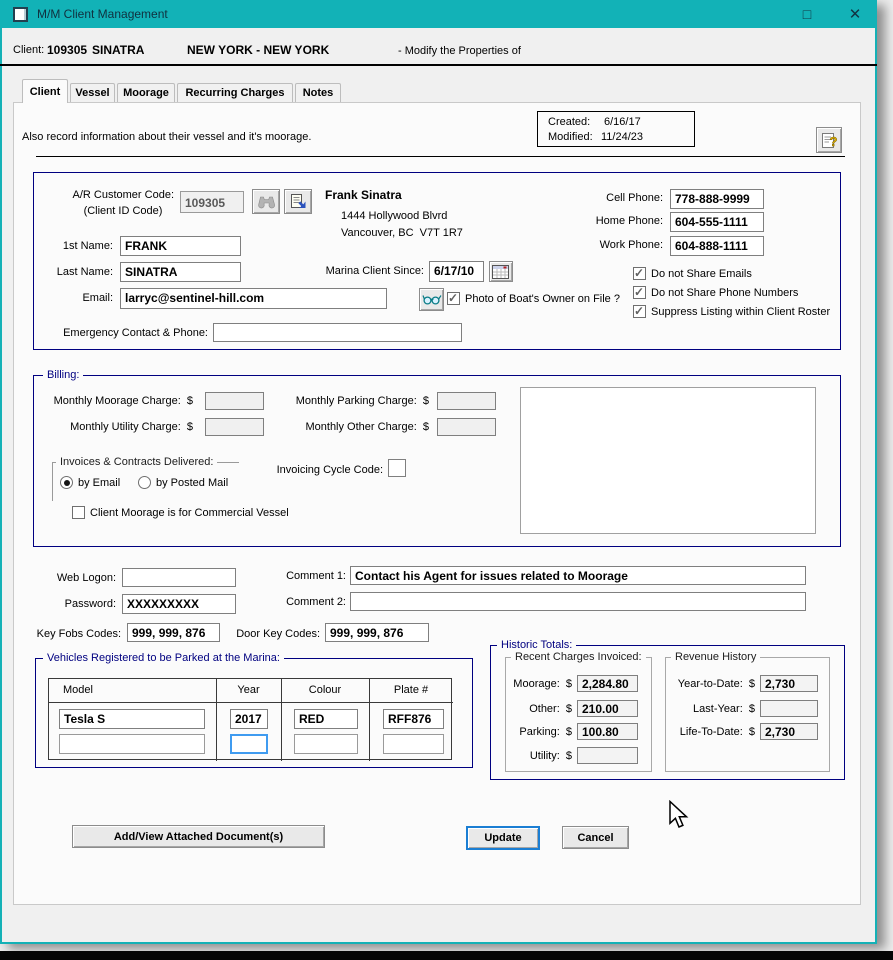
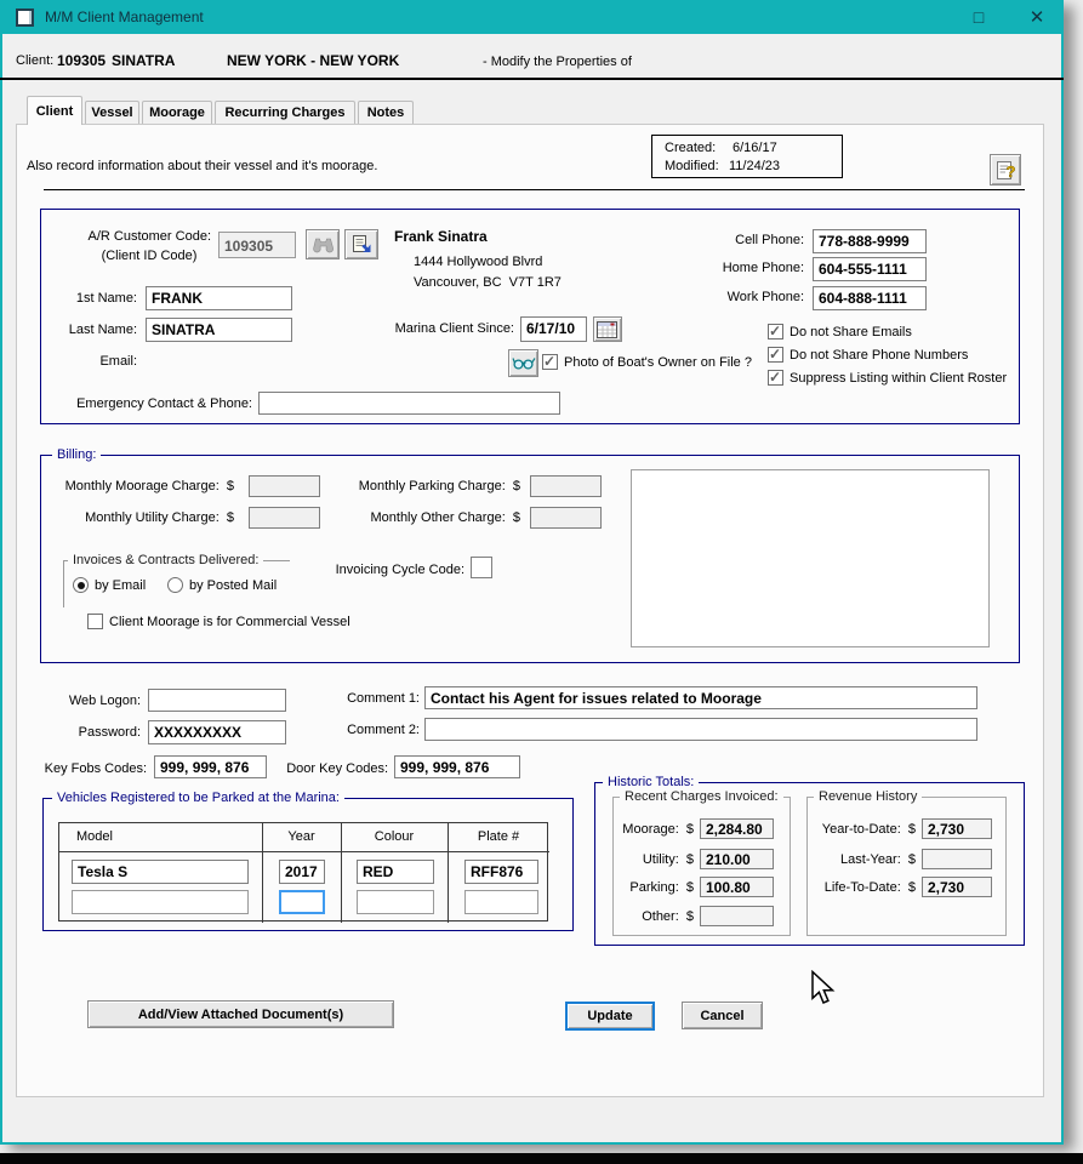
  M/M Client Management
  □
  ✕
  Client:
  109305
  SINATRA
  NEW YORK - NEW YORK
  - Modify the Properties of
  Client
  Vessel
  Moorage
  Recurring Charges
  Notes
  Also record information about their vessel and it's moorage.
  Created:
  6/16/17
  Modified:
  11/24/23
  ?
  A/R Customer Code:
  (Client ID Code)
  109305
  Frank Sinatra
  1444 Hollywood Blvrd
  Vancouver, BC V7T 1R7
  Cell Phone:
  778-888-9999
  Home Phone:
  604-555-1111
  Work Phone:
  604-888-1111
  1st Name:
  FRANK
  Last Name:
  SINATRA
  Marina Client Since:
  6/17/10
  Do not Share Emails
  Do not Share Phone Numbers
  Suppress Listing within Client Roster
  Email:
- larryc@sentinel-hill.com
  Photo of Boat's Owner on File ?
  Emergency Contact & Phone:
  Billing:
  Monthly Moorage Charge: $
  Monthly Parking Charge: $
  Monthly Utility Charge: $
  Monthly Other Charge: $
  Invoices & Contracts Delivered:
  by Email
  by Posted Mail
  Invoicing Cycle Code:
  Client Moorage is for Commercial Vessel
  Web Logon:
  Password:
  XXXXXXXXX
  Comment 1:
  Contact his Agent for issues related to Moorage
  Comment 2:
  Key Fobs Codes:
  999, 999, 876
  Door Key Codes:
  999, 999, 876
  Vehicles Registered to be Parked at the Marina:
  Model
  Year
  Colour
  Plate #
  Tesla S
  2017
  RED
  RFF876
  Historic Totals:
  Recent Charges Invoiced:
  Moorage: $
  2,284.80
- Other: $
+ Utility: $
  210.00
  Parking: $
  100.80
- Utility: $
+ Other: $
  Revenue History
  Year-to-Date: $
  2,730
  Last-Year: $
  Life-To-Date: $
  2,730
  Add/View Attached Document(s)
  Update
  Cancel
